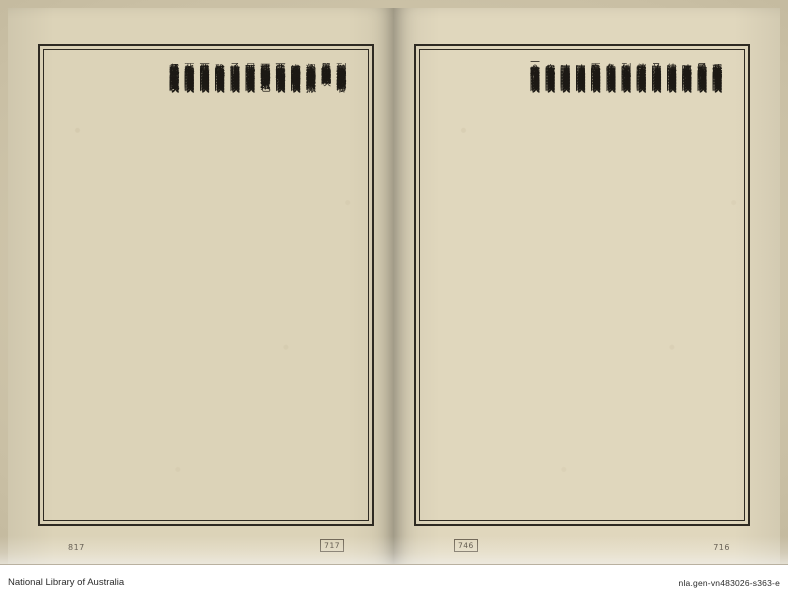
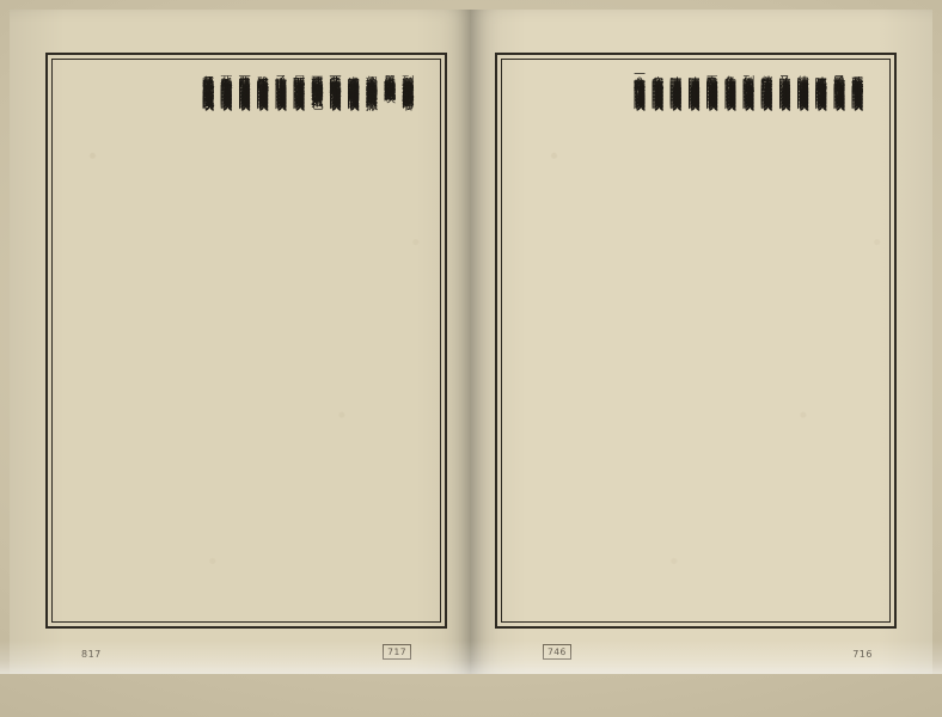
- National Library of Australia
- nla.gen-vn483026-s363-e
